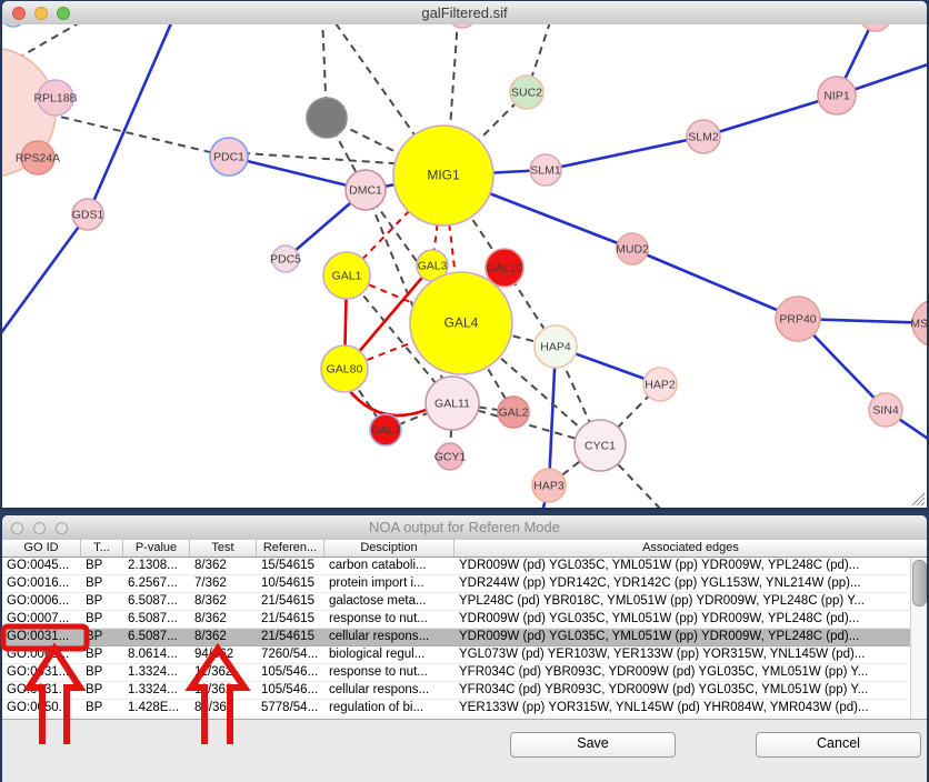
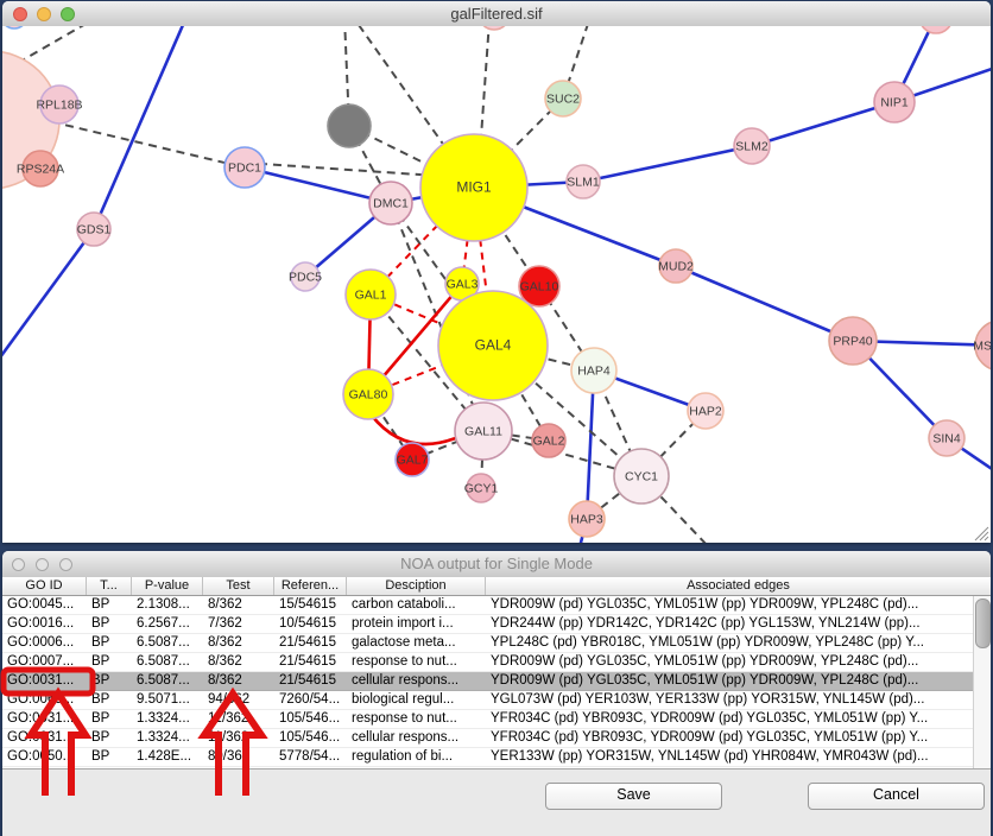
  galFiltered.sif
  RPL18B
  RPS24A
  GDS1
  PDC1
  PDC5
  DMC1
  MIG1
  SLM1
  SUC2
  SLM2
  NIP1
  MUD2
  PRP40
  SIN4
  HAP2
  HAP4
  CYC1
  HAP3
  GAL1
  GAL3
  GAL10
  GAL4
  GAL80
  GAL11
  GAL2
  GAL7
  GCY1
- NOA output for Referen Mode
+ NOA output for Single Mode
  GO ID
  T...
  P-value
  Test
  Referen...
  Desciption
  Associated edges
  GO:0045...
  BP
  2.1308...
  8/362
  15/54615
  carbon cataboli...
  YDR009W (pd) YGL035C, YML051W (pp) YDR009W, YPL248C (pd)...
  GO:0016...
  BP
  6.2567...
  7/362
  10/54615
  protein import i...
  YDR244W (pp) YDR142C, YDR142C (pp) YGL153W, YNL214W (pp)...
  GO:0006...
  BP
  6.5087...
  8/362
  21/54615
  galactose meta...
  YPL248C (pd) YBR018C, YML051W (pp) YDR009W, YPL248C (pp) Y...
  GO:0007...
  BP
  6.5087...
  8/362
  21/54615
  response to nut...
  YDR009W (pd) YGL035C, YML051W (pp) YDR009W, YPL248C (pd)...
  GO:0031...
  BP
  6.5087...
  8/362
  21/54615
  cellular respons...
  YDR009W (pd) YGL035C, YML051W (pp) YDR009W, YPL248C (pd)...
  GO:00..
  BP
- 8.0614...
+ 9.5071...
  7260/54...
  biological regul...
  YGL073W (pd) YER103W, YER133W (pp) YOR315W, YNL145W (pd)...
  GO:031..
  BP
  1.3324...
  1/362
  105/546...
  response to nut...
  YFR034C (pd) YBR093C, YDR009W (pd) YGL035C, YML051W (pp) Y...
  BP
  1.3324...
  105/546...
  cellular respons...
  YFR034C (pd) YBR093C, YDR009W (pd) YGL035C, YML051W (pp) Y...
  GO:050.
  BP
  1.428E...
  5778/54...
  regulation of bi...
  YER133W (pp) YOR315W, YNL145W (pd) YHR084W, YMR043W (pd)...
  Save
  Cancel
